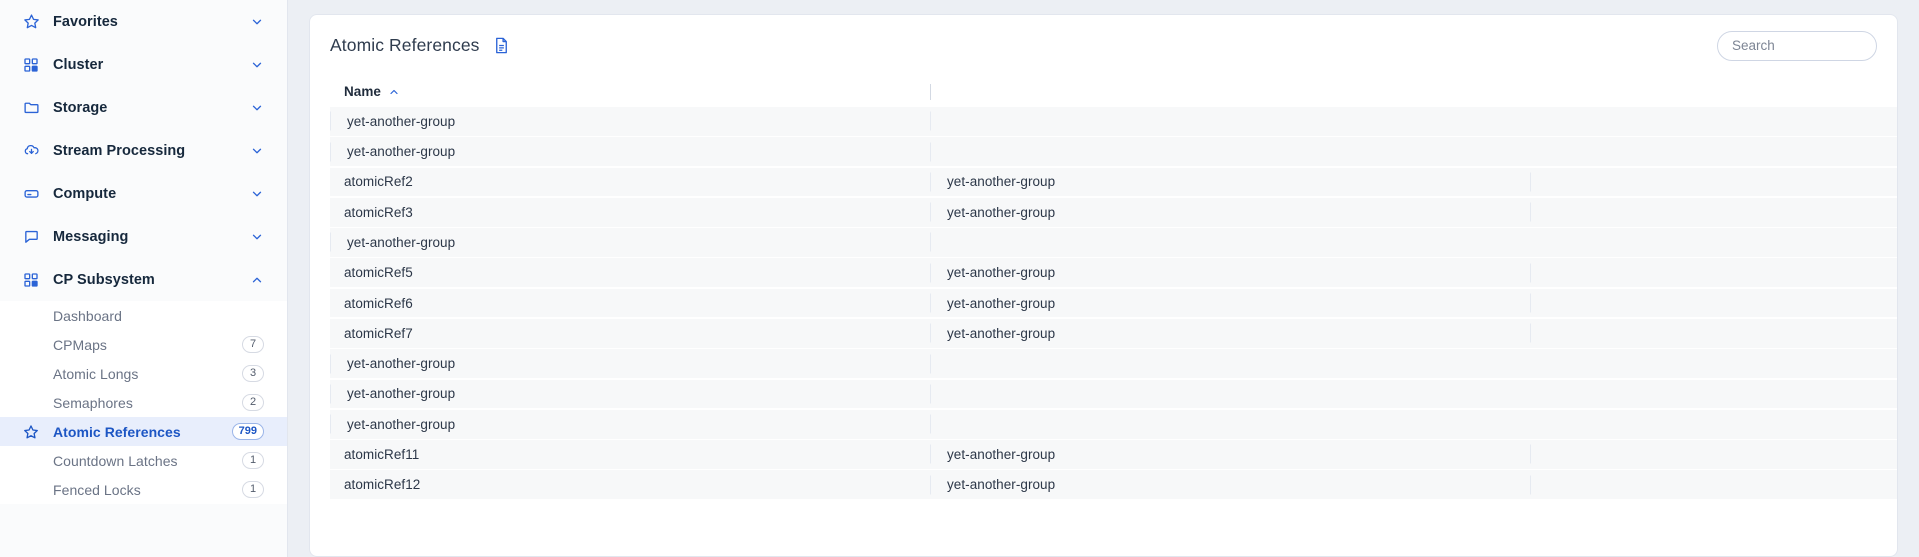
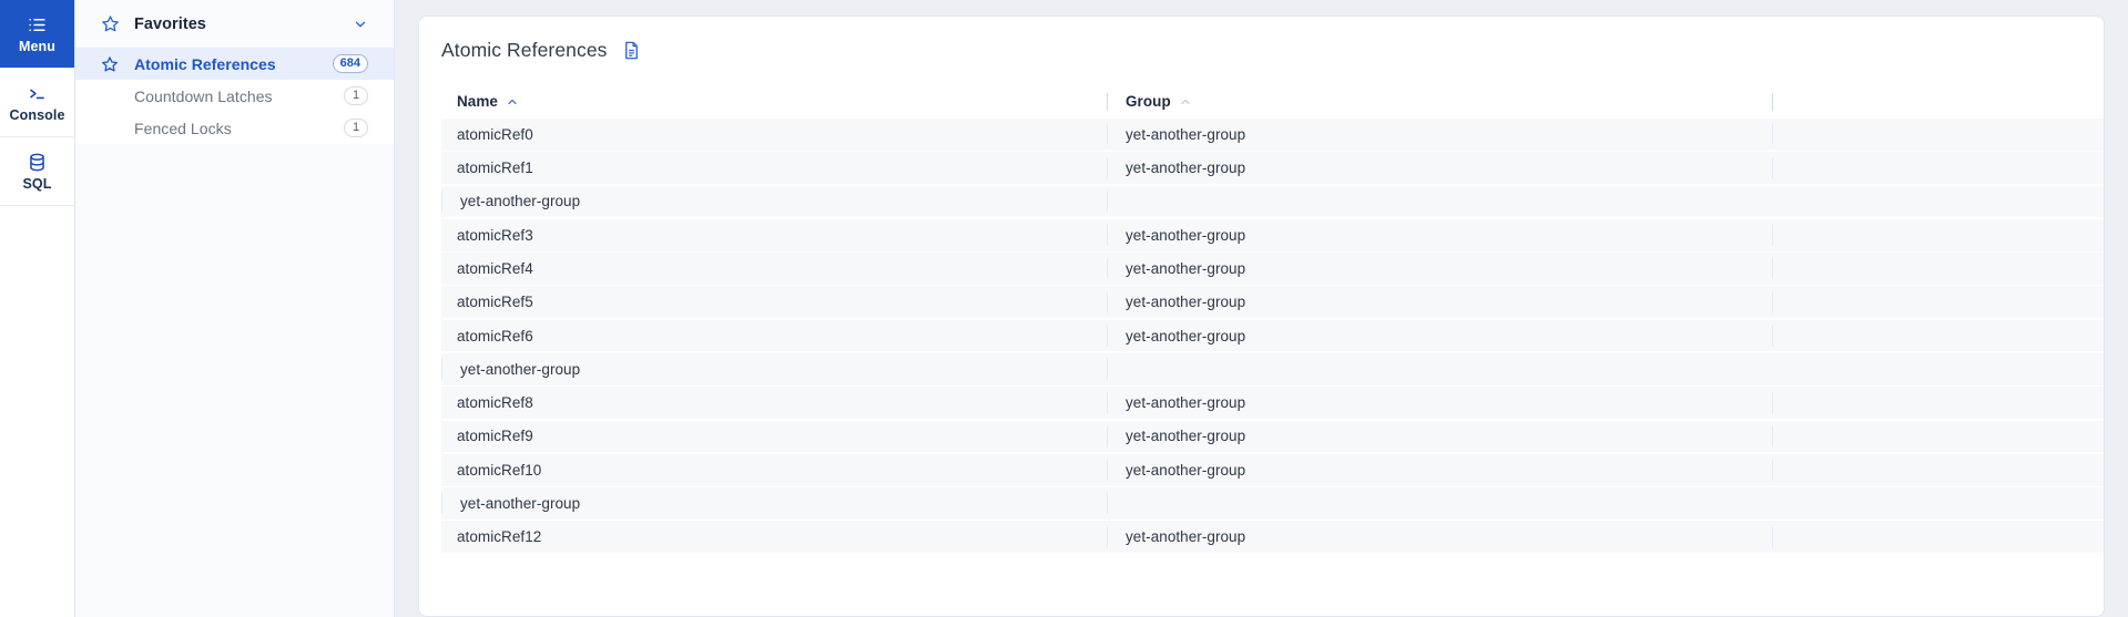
+ Menu
+ Console
+ SQL
  Favorites
- Cluster
- Storage
- Stream Processing
- Compute
- Messaging
- CP Subsystem
- Dashboard
- CPMaps
- 7
- Atomic Longs
- 3
- Semaphores
- 2
  Atomic References
- 799
+ 684
  Countdown Latches
  1
  Fenced Locks
  1
  Atomic References
- Search
  Name
+ Group
+ atomicRef0
  yet-another-group
+ atomicRef1
  yet-another-group
- atomicRef2
  yet-another-group
  atomicRef3
  yet-another-group
+ atomicRef4
  yet-another-group
  atomicRef5
  yet-another-group
  atomicRef6
  yet-another-group
- atomicRef7
  yet-another-group
+ atomicRef8
  yet-another-group
+ atomicRef9
  yet-another-group
+ atomicRef10
  yet-another-group
- atomicRef11
  yet-another-group
  atomicRef12
  yet-another-group
